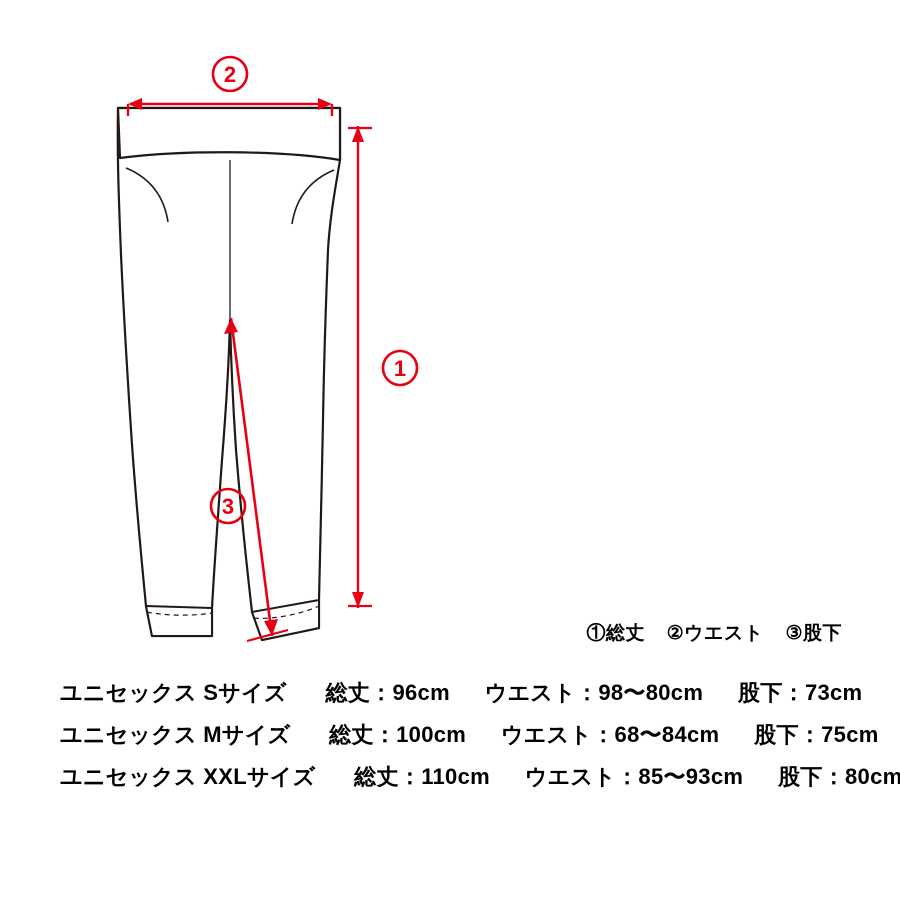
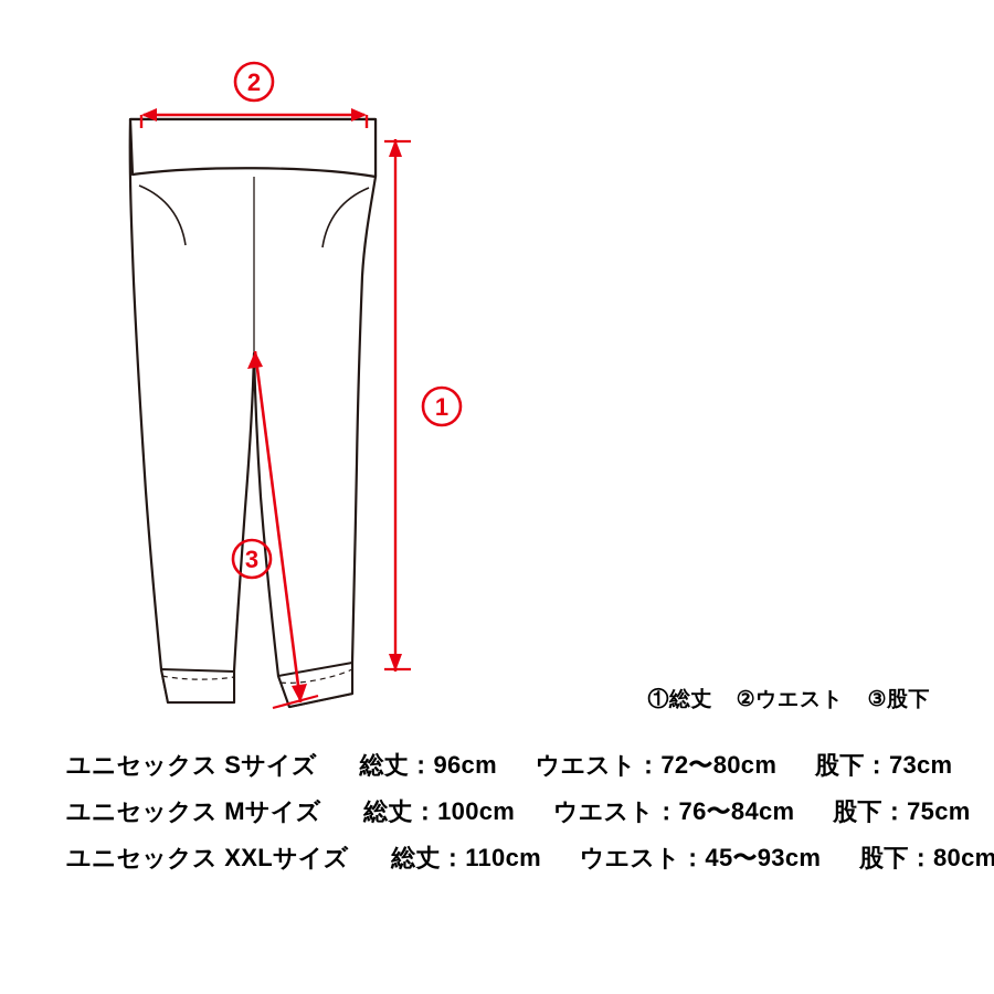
  2
  1
  3
  ①総丈 ②ウエスト ③股下
- ユニセックス Sサイズ 総丈：96cm ウエスト：98〜80cm 股下：73cm
+ ユニセックス Sサイズ 総丈：96cm ウエスト：72〜80cm 股下：73cm
- ユニセックス Mサイズ 総丈：100cm ウエスト：68〜84cm 股下：75cm
+ ユニセックス Mサイズ 総丈：100cm ウエスト：76〜84cm 股下：75cm
- ユニセックス XXLサイズ 総丈：110cm ウエスト：85〜93cm 股下：80cm
+ ユニセックス XXLサイズ 総丈：110cm ウエスト：45〜93cm 股下：80cm
